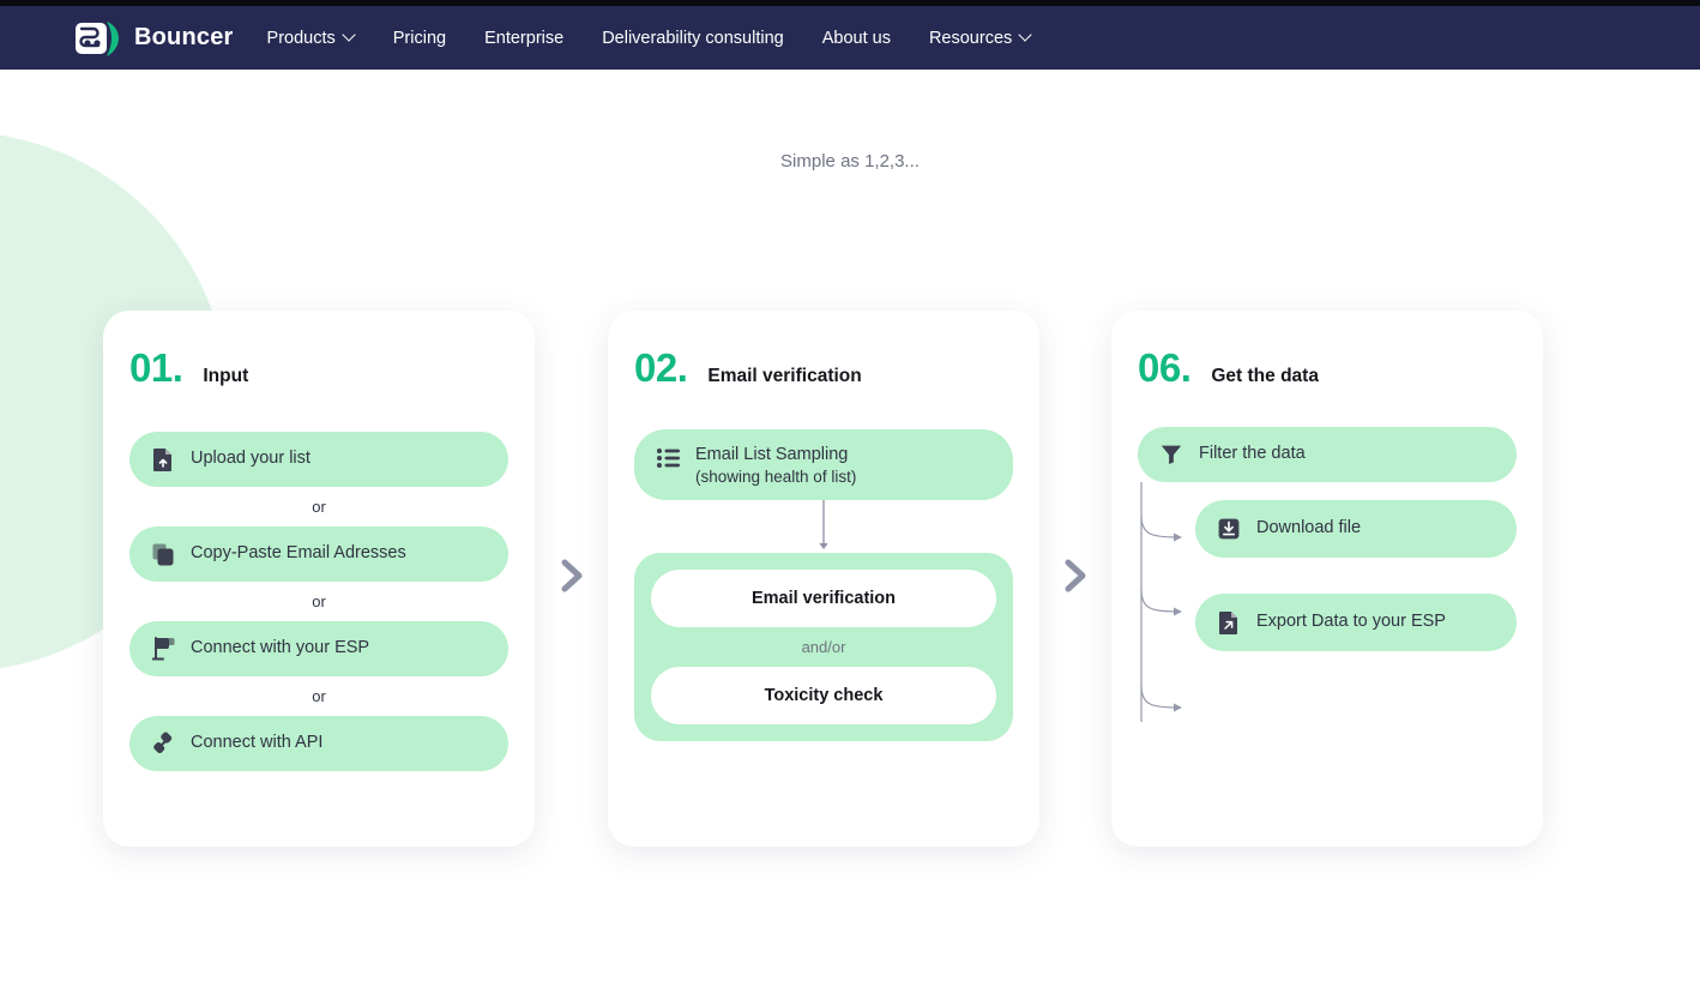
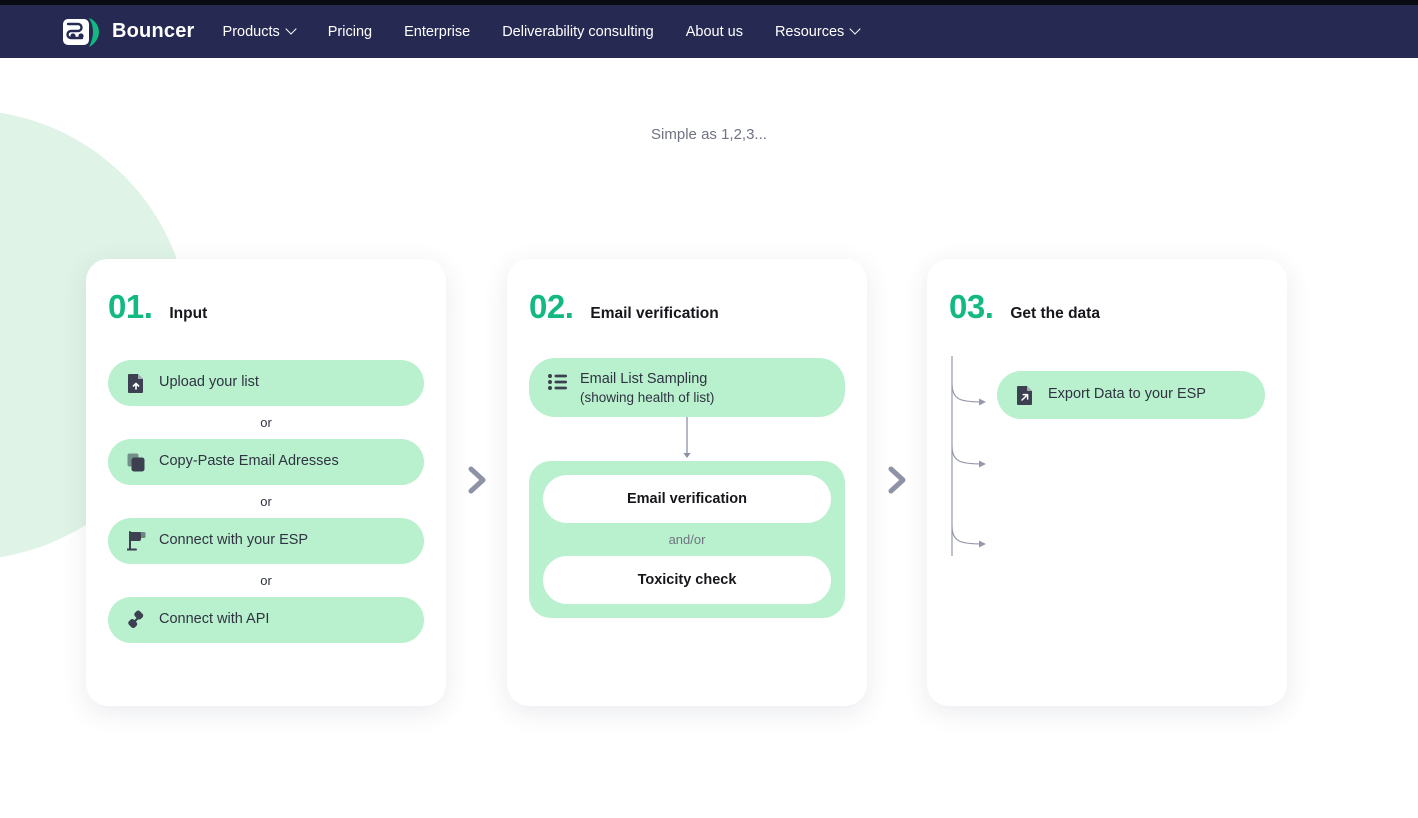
  Bouncer
  Products
  Pricing
  Enterprise
  Deliverability consulting
  About us
  Resources
  Simple as 1,2,3...
  01.
  Input
  Upload your list
  or
  Copy-Paste Email Adresses
  or
  Connect with your ESP
  or
  Connect with API
  02.
  Email verification
  Email List Sampling
  (showing health of list)
  Email verification
  and/or
  Toxicity check
- 06.
+ 03.
  Get the data
- Filter the data
- Download file
  Export Data to your ESP
